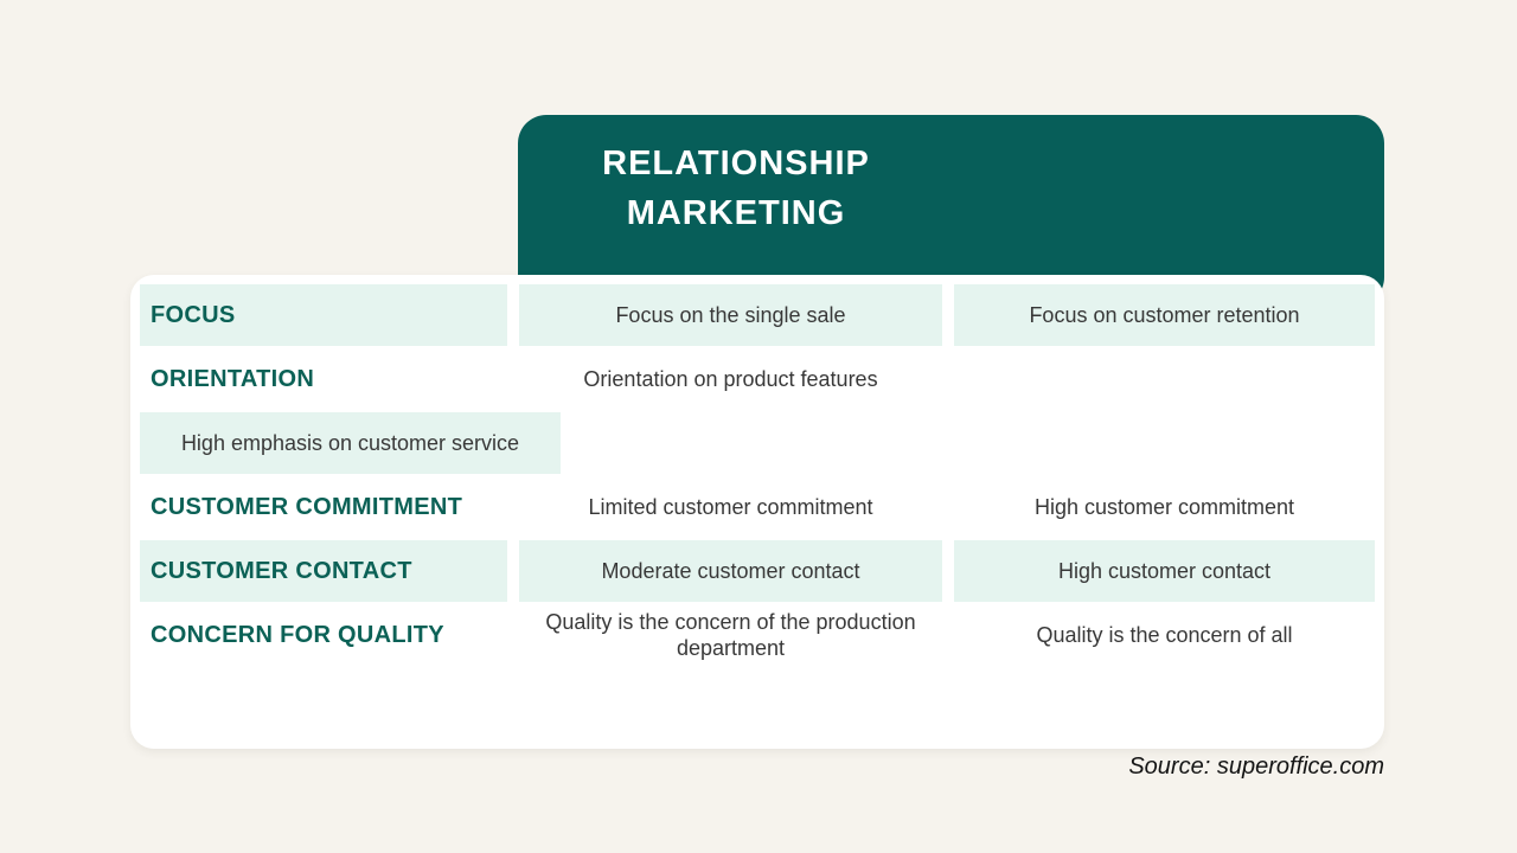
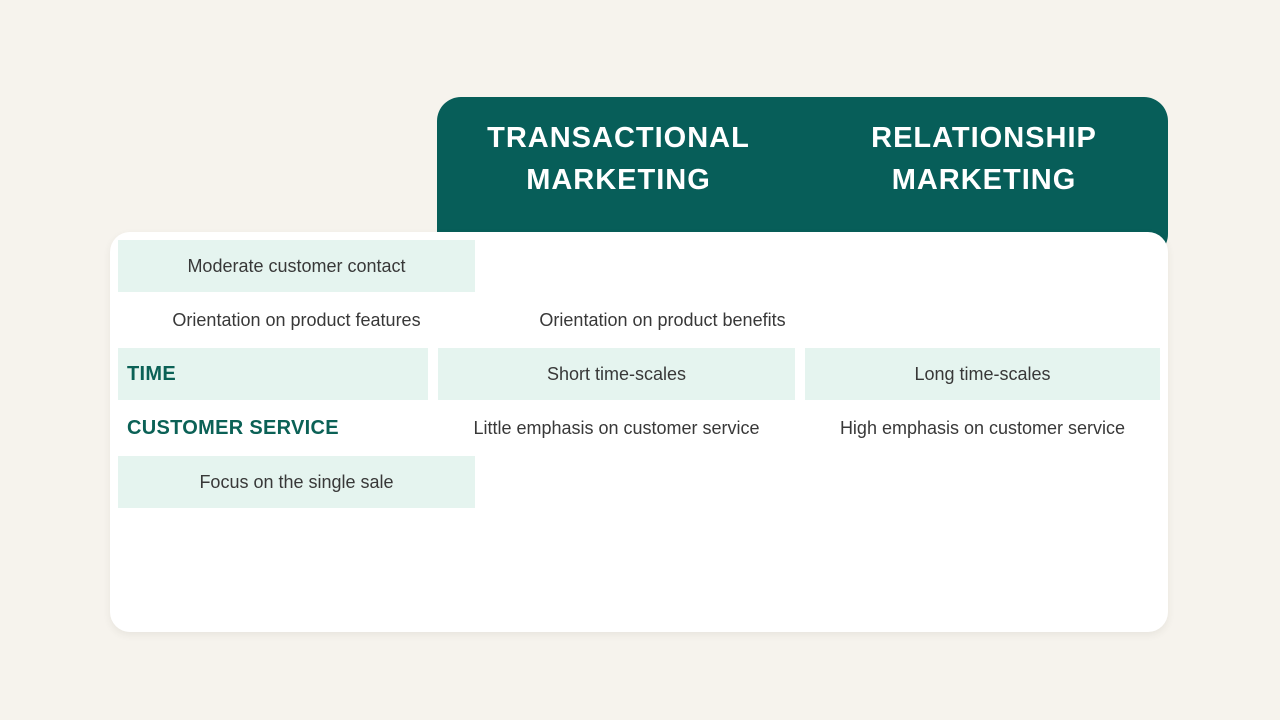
+ TRANSACTIONAL MARKETING
  RELATIONSHIP MARKETING
- FOCUS
- Focus on the single sale
+ Moderate customer contact
- Focus on customer retention
- ORIENTATION
  Orientation on product features
+ Orientation on product benefits
+ TIME
+ Short time-scales
+ Long time-scales
+ CUSTOMER SERVICE
+ Little emphasis on customer service
  High emphasis on customer service
- CUSTOMER COMMITMENT
- Limited customer commitment
- High customer commitment
- CUSTOMER CONTACT
- Moderate customer contact
+ Focus on the single sale
- High customer contact
- CONCERN FOR QUALITY
- Quality is the concern of the production department
- Quality is the concern of all
- Source: superoffice.com
